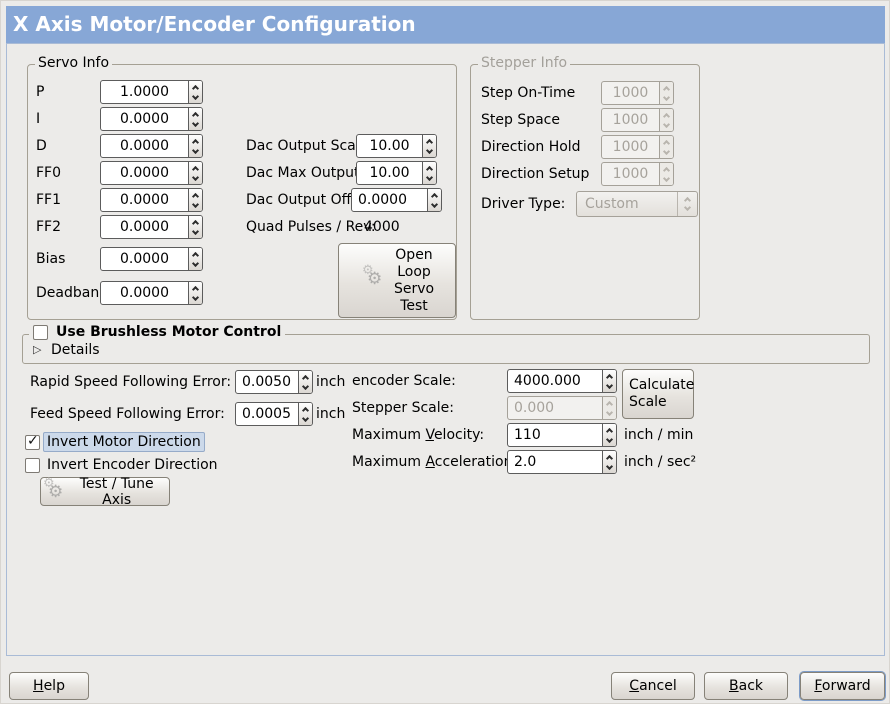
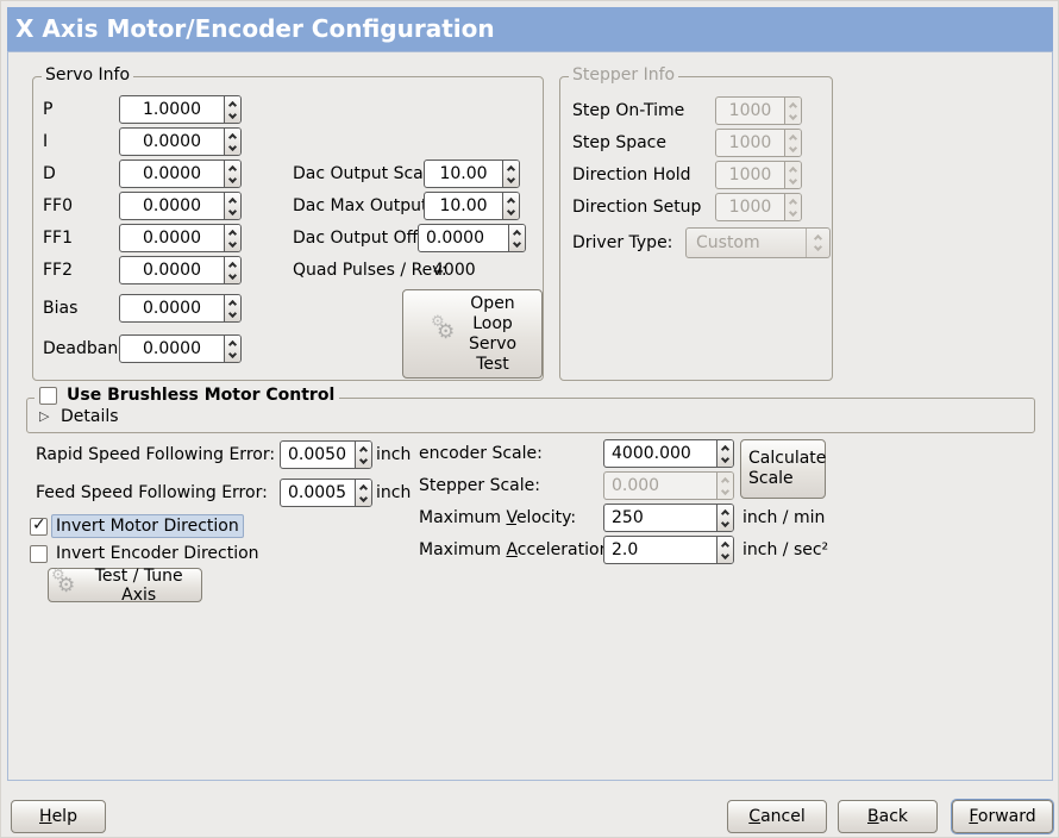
  X Axis Motor/Encoder Configuration
  Servo Info
  P
  1.0000
  I
  0.0000
  D
  0.0000
  FF0
  0.0000
  FF1
  0.0000
  FF2
  0.0000
  Bias
  0.0000
  Deadban
  0.0000
  Dac Output Sca
  10.00
  Dac Max Outpu
  10.00
  Dac Output Off
  0.0000
  Quad Pulses / Rev:
  4000
  Open
  Loop
  Servo
  Test
  Stepper Info
  Step On-Time
  1000
  Step Space
  1000
  Direction Hold
  1000
  Direction Setup
  1000
  Driver Type:
  Custom
  Use Brushless Motor Control
  ▷
  Details
  Rapid Speed Following Error:
  0.0050
  inch
  Feed Speed Following Error:
  0.0005
  inch
  Invert Motor Direction
  Invert Encoder Direction
  Test / Tune Axis
  encoder Scale:
  4000.000
  Calculate
  Scale
  Stepper Scale:
  0.000
  Maximum Velocity:
- 110
+ 250
  inch / min
  Maximum Acceleratio
  2.0
  inch / sec²
  Help
  Cancel
  Back
  Forward
